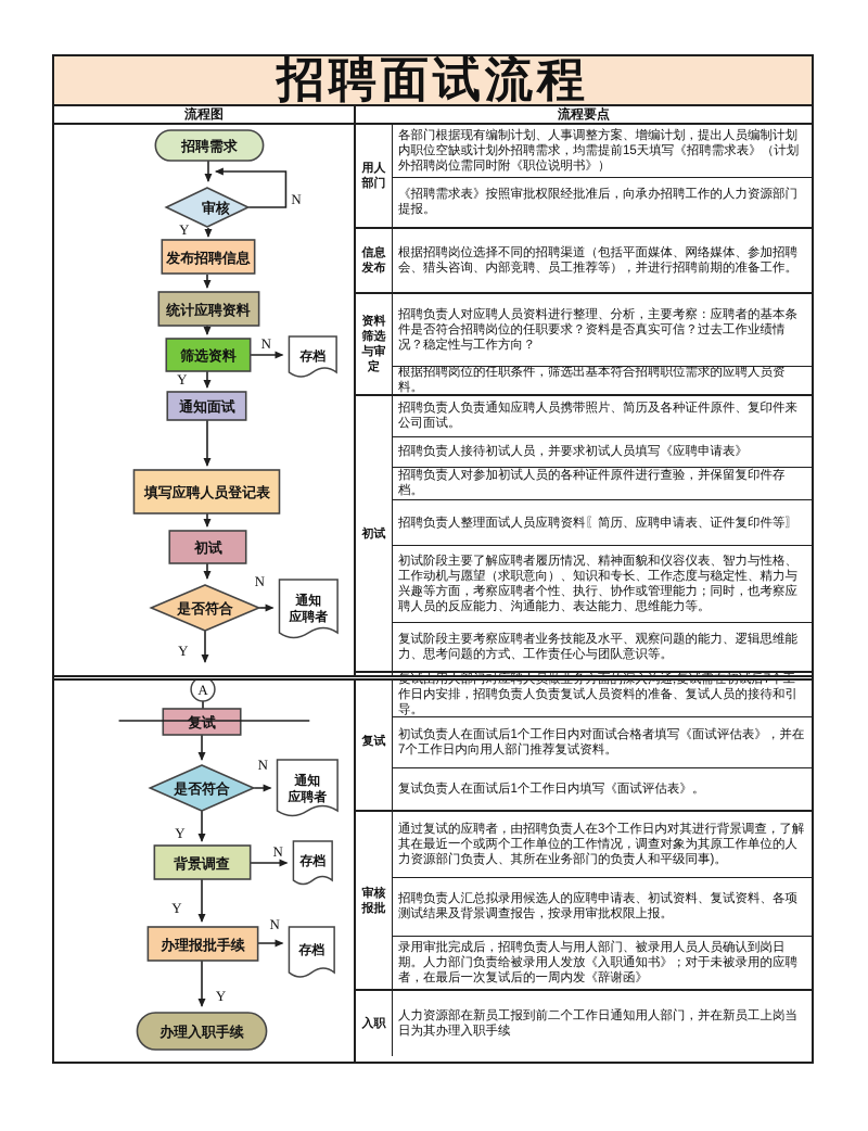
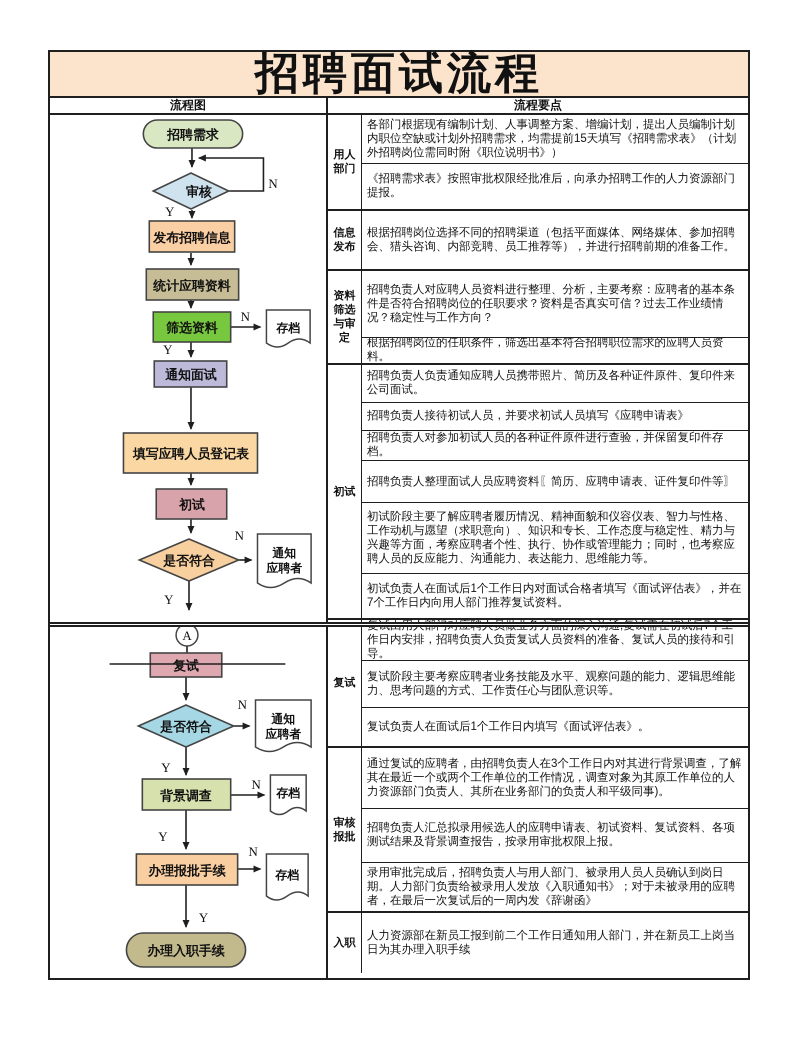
  招聘面试流程
  流程图
  流程要点
  招聘需求
  审核
  N
  Y
  发布招聘信息
  统计应聘资料
  筛选资料
  N
  Y
  存档
  通知面试
  填写应聘人员登记表
  初试
  是否符合
  N
  Y
  通知
  应聘者
  A
  复试
  是否符合
  N
  Y
  通知
  应聘者
  背景调查
  N
  Y
  存档
  办理报批手续
  N
  Y
  存档
  办理入职手续
  用人部门
  各部门根据现有编制计划、人事调整方案、增编计划，提出人员编制计划内职位空缺或计划外招聘需求，均需提前15天填写《招聘需求表》（计划外招聘岗位需同时附《职位说明书》）
  《招聘需求表》按照审批权限经批准后，向承办招聘工作的人力资源部门提报。
  信息发布
  根据招聘岗位选择不同的招聘渠道（包括平面媒体、网络媒体、参加招聘会、猎头咨询、内部竞聘、员工推荐等），并进行招聘前期的准备工作。
  资料筛选与审定
  招聘负责人对应聘人员资料进行整理、分析，主要考察：应聘者的基本条件是否符合招聘岗位的任职要求？资料是否真实可信？过去工作业绩情况？稳定性与工作方向？
  根据招聘岗位的任职条件，筛选出基本符合招聘职位需求的应聘人员资料。
  初试
  招聘负责人负责通知应聘人员携带照片、简历及各种证件原件、复印件来公司面试。
  招聘负责人接待初试人员，并要求初试人员填写《应聘申请表》
  招聘负责人对参加初试人员的各种证件原件进行查验，并保留复印件存档。
  招聘负责人整理面试人员应聘资料〖简历、应聘申请表、证件复印件等〗
  初试阶段主要了解应聘者履历情况、精神面貌和仪容仪表、智力与性格、工作动机与愿望（求职意向）、知识和专长、工作态度与稳定性、精力与兴趣等方面，考察应聘者个性、执行、协作或管理能力；同时，也考察应聘人员的反应能力、沟通能力、表达能力、思维能力等。
- 复试阶段主要考察应聘者业务技能及水平、观察问题的能力、逻辑思维能力、思考问题的方式、工作责任心与团队意识等。
+ 初试负责人在面试后1个工作日内对面试合格者填写《面试评估表》，并在7个工作日内向用人部门推荐复试资料。
  复试
- 初试负责人在面试后1个工作日内对面试合格者填写《面试评估表》，并在7个工作日内向用人部门推荐复试资料。
+ 复试阶段主要考察应聘者业务技能及水平、观察问题的能力、逻辑思维能力、思考问题的方式、工作责任心与团队意识等。
  复试负责人在面试后1个工作日内填写《面试评估表》。
  审核报批
  通过复试的应聘者，由招聘负责人在3个工作日内对其进行背景调查，了解其在最近一个或两个工作单位的工作情况，调查对象为其原工作单位的人力资源部门负责人、其所在业务部门的负责人和平级同事)。
  招聘负责人汇总拟录用候选人的应聘申请表、初试资料、复试资料、各项测试结果及背景调查报告，按录用审批权限上报。
  录用审批完成后，招聘负责人与用人部门、被录用人员人员确认到岗日期。人力部门负责给被录用人发放《入职通知书》；对于未被录用的应聘者，在最后一次复试后的一周内发《辞谢函》
  入职
  人力资源部在新员工报到前二个工作日通知用人部门，并在新员工上岗当日为其办理入职手续
